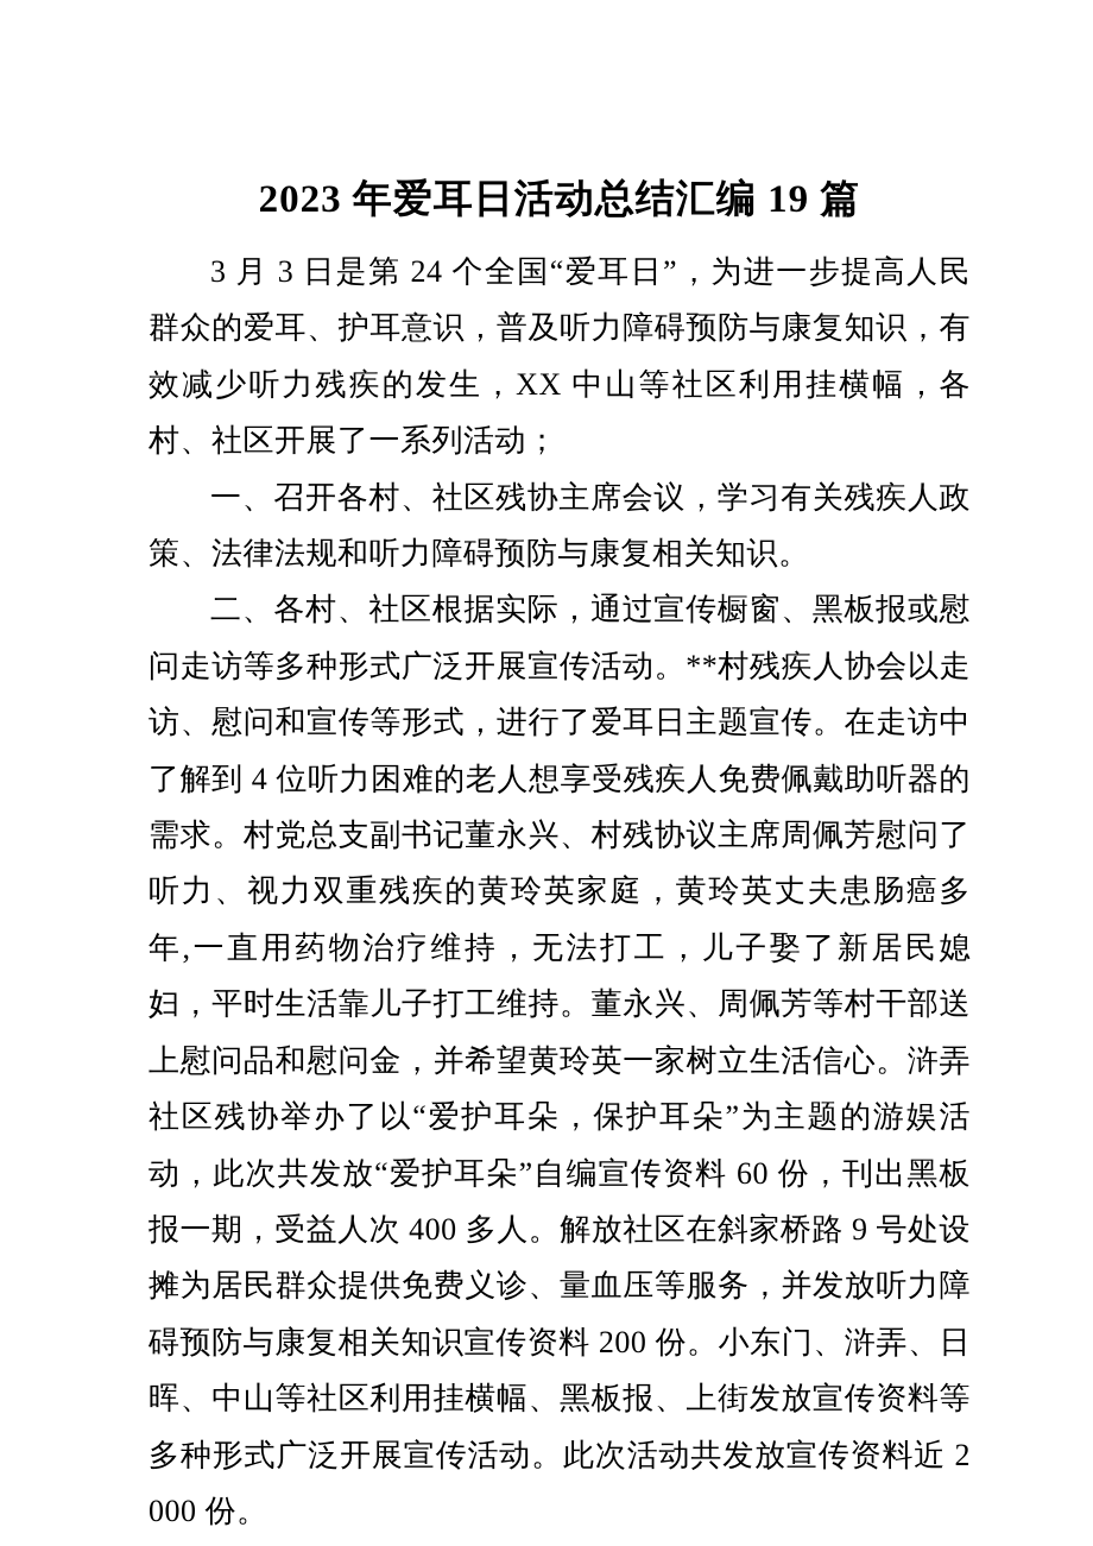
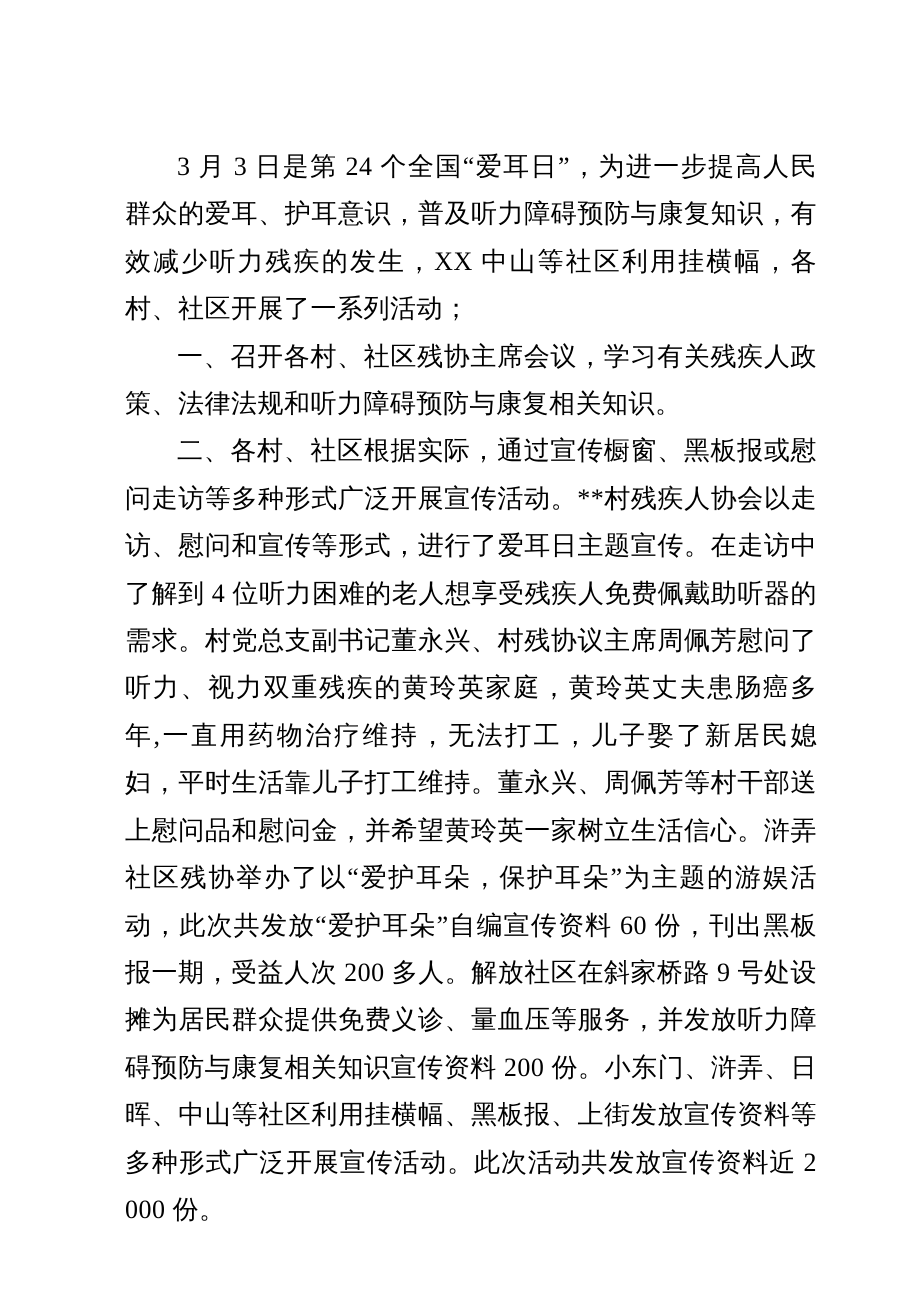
- 2023 年爱耳日活动总结汇编 19 篇
  3 月 3 日是第 24 个全国“爱耳日”，为进一步提高人民群众的爱耳、护耳意识，普及听力障碍预防与康复知识，有效减少听力残疾的发生，XX 中山等社区利用挂横幅，各村、社区开展了一系列活动；
  一、召开各村、社区残协主席会议，学习有关残疾人政策、法律法规和听力障碍预防与康复相关知识。
- 二、各村、社区根据实际，通过宣传橱窗、黑板报或慰问走访等多种形式广泛开展宣传活动。**村残疾人协会以走访、慰问和宣传等形式，进行了爱耳日主题宣传。在走访中了解到 4 位听力困难的老人想享受残疾人免费佩戴助听器的需求。村党总支副书记董永兴、村残协议主席周佩芳慰问了听力、视力双重残疾的黄玲英家庭，黄玲英丈夫患肠癌多年,一直用药物治疗维持，无法打工，儿子娶了新居民媳妇，平时生活靠儿子打工维持。董永兴、周佩芳等村干部送上慰问品和慰问金，并希望黄玲英一家树立生活信心。浒弄社区残协举办了以“爱护耳朵，保护耳朵”为主题的游娱活动，此次共发放“爱护耳朵”自编宣传资料 60 份，刊出黑板报一期，受益人次 400 多人。解放社区在斜家桥路 9 号处设摊为居民群众提供免费义诊、量血压等服务，并发放听力障碍预防与康复相关知识宣传资料 200 份。小东门、浒弄、日晖、中山等社区利用挂横幅、黑板报、上街发放宣传资料等多种形式广泛开展宣传活动。此次活动共发放宣传资料近 2000 份。
+ 二、各村、社区根据实际，通过宣传橱窗、黑板报或慰问走访等多种形式广泛开展宣传活动。**村残疾人协会以走访、慰问和宣传等形式，进行了爱耳日主题宣传。在走访中了解到 4 位听力困难的老人想享受残疾人免费佩戴助听器的需求。村党总支副书记董永兴、村残协议主席周佩芳慰问了听力、视力双重残疾的黄玲英家庭，黄玲英丈夫患肠癌多年,一直用药物治疗维持，无法打工，儿子娶了新居民媳妇，平时生活靠儿子打工维持。董永兴、周佩芳等村干部送上慰问品和慰问金，并希望黄玲英一家树立生活信心。浒弄社区残协举办了以“爱护耳朵，保护耳朵”为主题的游娱活动，此次共发放“爱护耳朵”自编宣传资料 60 份，刊出黑板报一期，受益人次 200 多人。解放社区在斜家桥路 9 号处设摊为居民群众提供免费义诊、量血压等服务，并发放听力障碍预防与康复相关知识宣传资料 200 份。小东门、浒弄、日晖、中山等社区利用挂横幅、黑板报、上街发放宣传资料等多种形式广泛开展宣传活动。此次活动共发放宣传资料近 2000 份。
